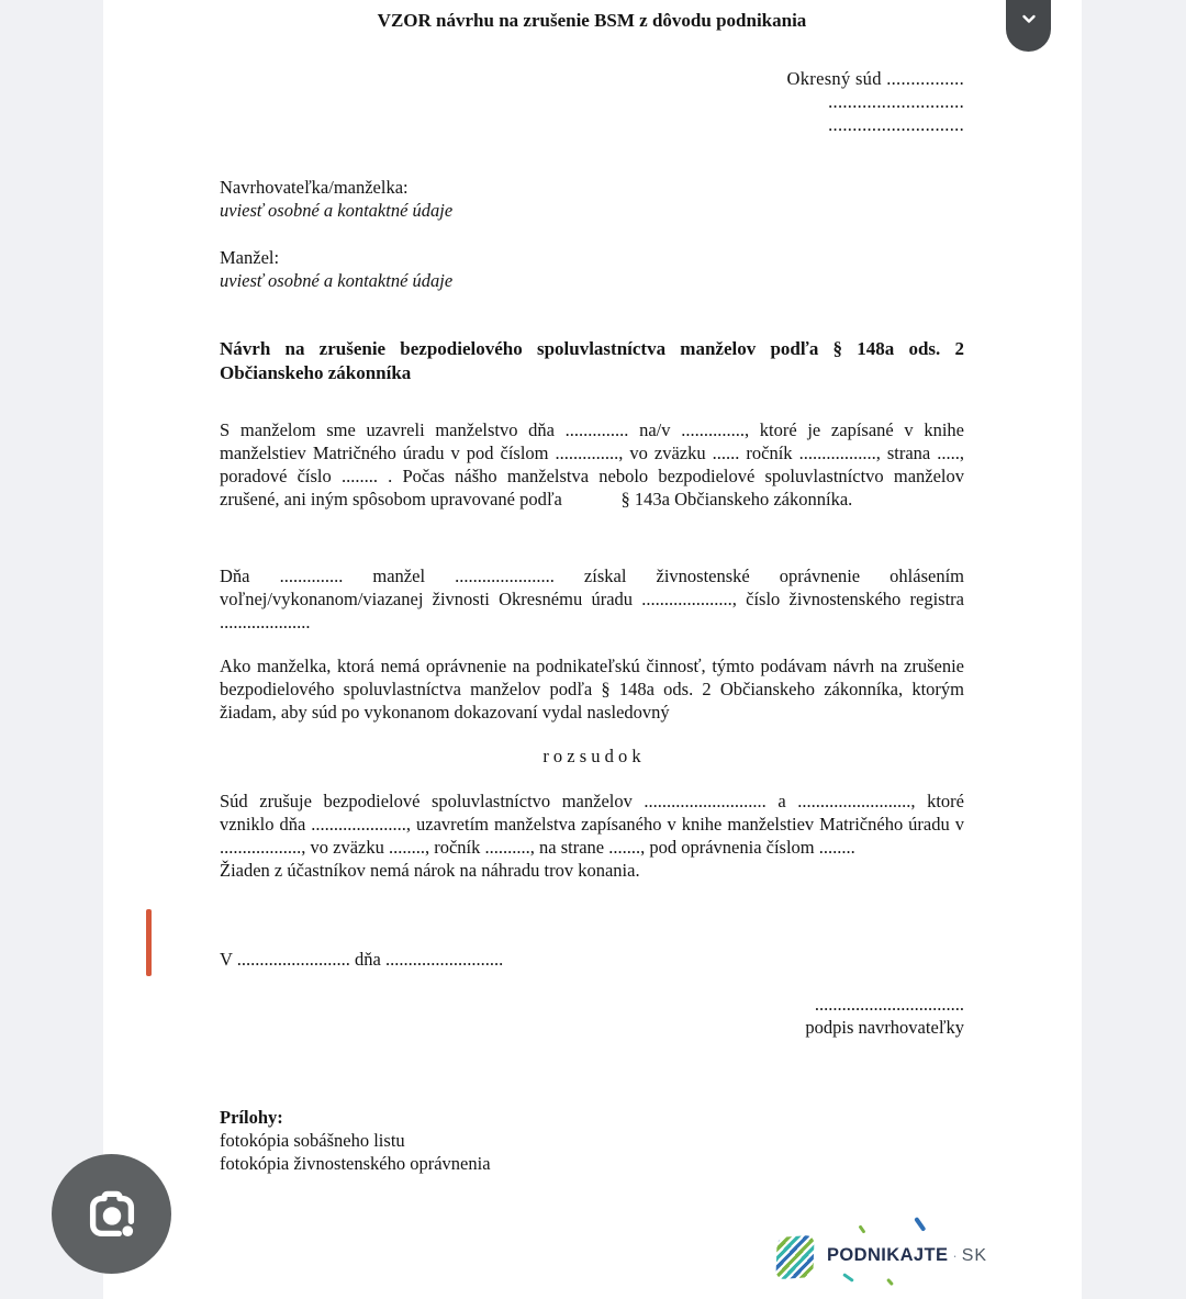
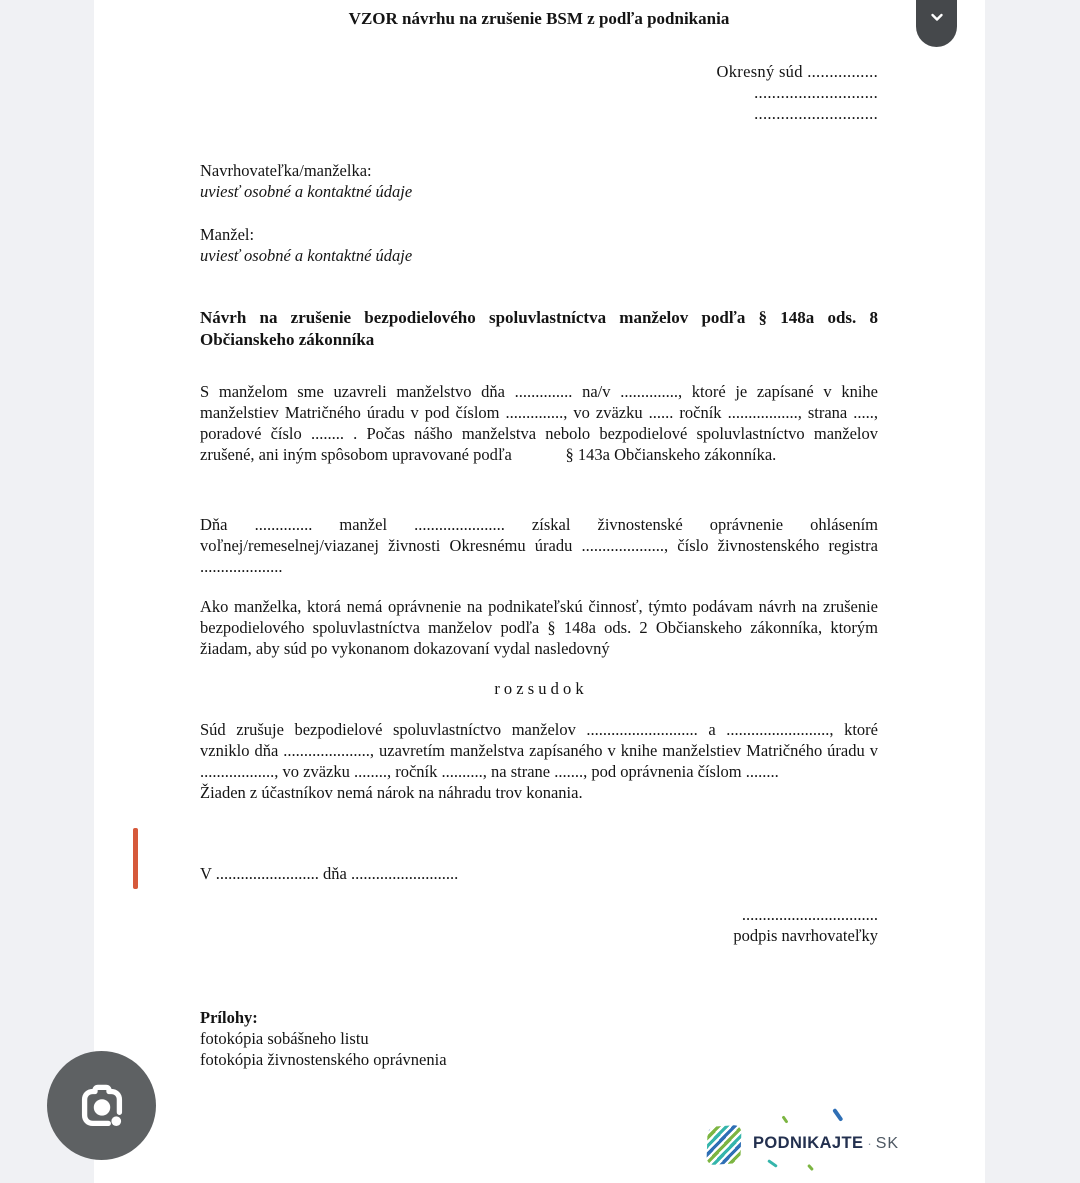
- VZOR návrhu na zrušenie BSM z dôvodu podnikania
+ VZOR návrhu na zrušenie BSM z podľa podnikania
  Okresný súd ................
  ............................
  ............................
  Navrhovateľka/manželka:
  uviesť osobné a kontaktné údaje
  Manžel:
  uviesť osobné a kontaktné údaje
- Návrh na zrušenie bezpodielového spoluvlastníctva manželov podľa § 148a ods. 2 Občianskeho zákonníka
+ Návrh na zrušenie bezpodielového spoluvlastníctva manželov podľa § 148a ods. 8 Občianskeho zákonníka
  S manželom sme uzavreli manželstvo dňa .............. na/v .............., ktoré je zapísané v knihe manželstiev Matričného úradu v pod číslom .............., vo zväzku ...... ročník ................., strana ....., poradové číslo ........ . Počas nášho manželstva nebolo bezpodielové spoluvlastníctvo manželov zrušené, ani iným spôsobom upravované podľa § 143a Občianskeho zákonníka.
- Dňa .............. manžel ...................... získal živnostenské oprávnenie ohlásením voľnej/vykonanom/viazanej živnosti Okresnému úradu ...................., číslo živnostenského registra ....................
+ Dňa .............. manžel ...................... získal živnostenské oprávnenie ohlásením voľnej/remeselnej/viazanej živnosti Okresnému úradu ...................., číslo živnostenského registra ....................
  Ako manželka, ktorá nemá oprávnenie na podnikateľskú činnosť, týmto podávam návrh na zrušenie bezpodielového spoluvlastníctva manželov podľa § 148a ods. 2 Občianskeho zákonníka, ktorým žiadam, aby súd po vykonanom dokazovaní vydal nasledovný
  r o z s u d o k
  Súd zrušuje bezpodielové spoluvlastníctvo manželov ........................... a ........................., ktoré vzniklo dňa ....................., uzavretím manželstva zapísaného v knihe manželstiev Matričného úradu v .................., vo zväzku ........, ročník .........., na strane ......., pod oprávnenia číslom ........
  Žiaden z účastníkov nemá nárok na náhradu trov konania.
  V ......................... dňa ..........................
  .................................
  podpis navrhovateľky
  Prílohy:
  fotokópia sobášneho listu
  fotokópia živnostenského oprávnenia
  PODNIKAJTE
  ·
  SK
